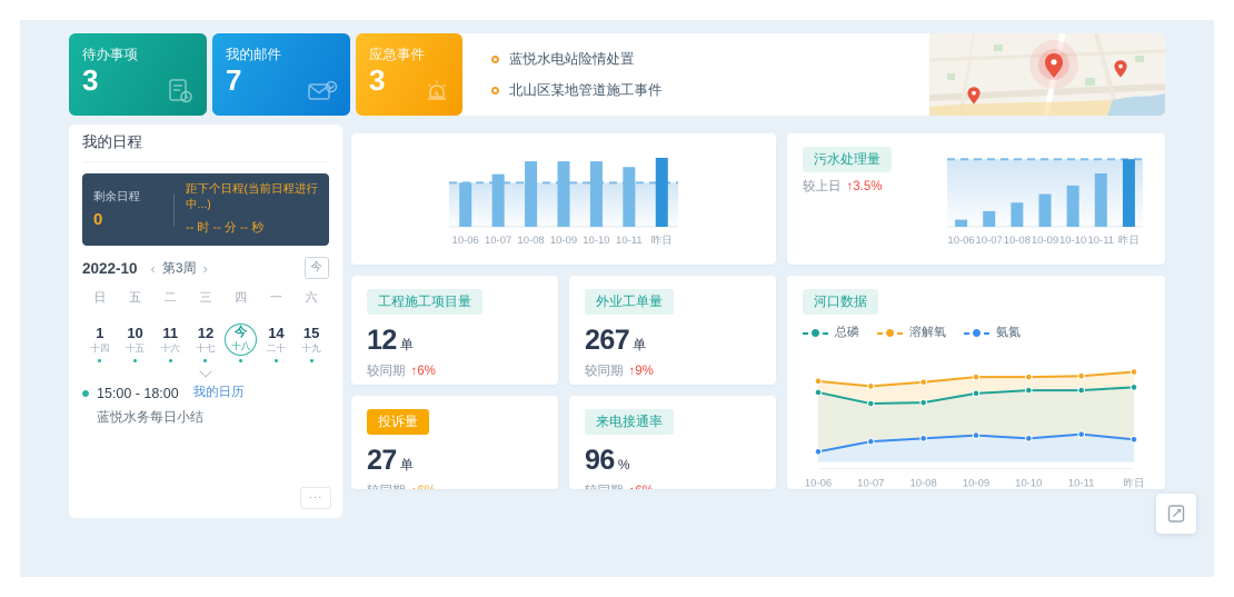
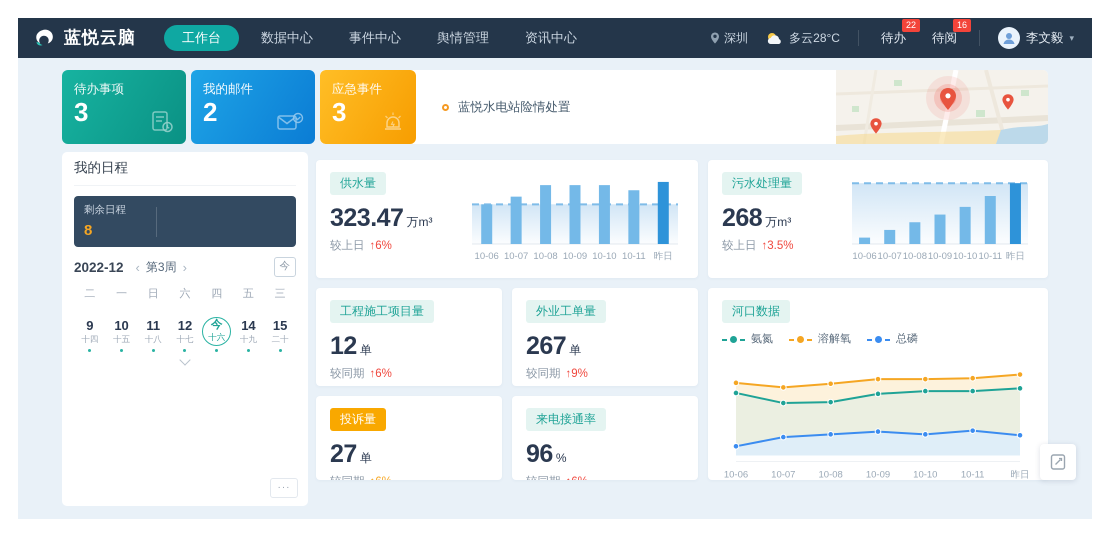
+ 蓝悦云脑
+ 工作台
+ 数据中心
+ 事件中心
+ 舆情管理
+ 资讯中心
+ 深圳
+ 多云28°C
+ 待办
+ 22
+ 待阅
+ 16
+ 李文毅
+ ▾
  待办事项
  3
  我的邮件
- 7
+ 2
  应急事件
  3
  蓝悦水电站险情处置
- 北山区某地管道施工事件
  我的日程
  剩余日程
- 0
+ 8
- 距下个日程(当前日程进行中...)
- -- 时 -- 分 -- 秒
- 2022-10
+ 2022-12
  ‹
  第3周
  ›
  今
- 日
+ 二
- 五
+ 一
- 二
+ 日
- 三
+ 六
  四
- 一
+ 五
- 六
+ 三
- 1
+ 9
  十四
  10
  十五
  11
- 十六
+ 十八
  12
  十七
  今
- 十八
+ 十六
  14
- 二十
+ 十九
  15
- 十九
+ 二十
- 15:00 - 18:00
- 我的日历
- 蓝悦水务每日小结
  ···
+ 供水量
+ 323.47 万m³
+ 较上日 ↑6%
  10-06
  10-07
  10-08
  10-09
  10-10
  10-11
  昨日
  污水处理量
+ 268 万m³
  较上日 ↑3.5%
  10-06
  10-07
  10-08
  10-09
  10-10
  10-11
  昨日
  工程施工项目量
  12 单
  较同期 ↑6%
  外业工单量
  267 单
  较同期 ↑9%
  河口数据
- 总磷
+ 氨氮
  溶解氧
- 氨氮
+ 总磷
  10-06
  10-07
  10-08
  10-09
  10-10
  10-11
  昨日
  投诉量
  27 单
  来电接通率
  96 %
